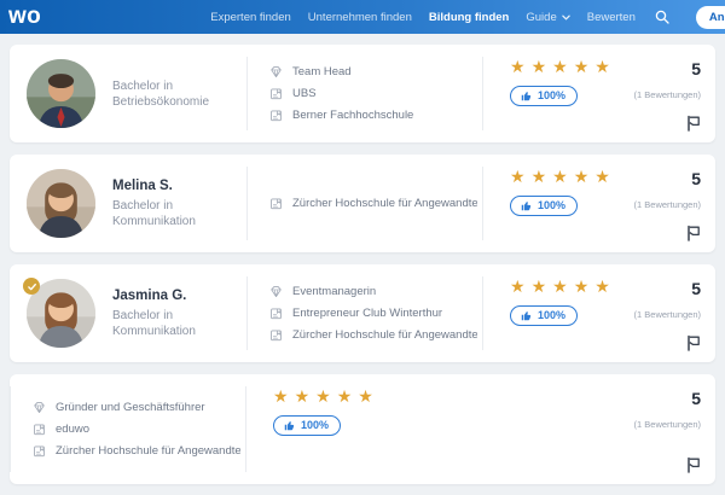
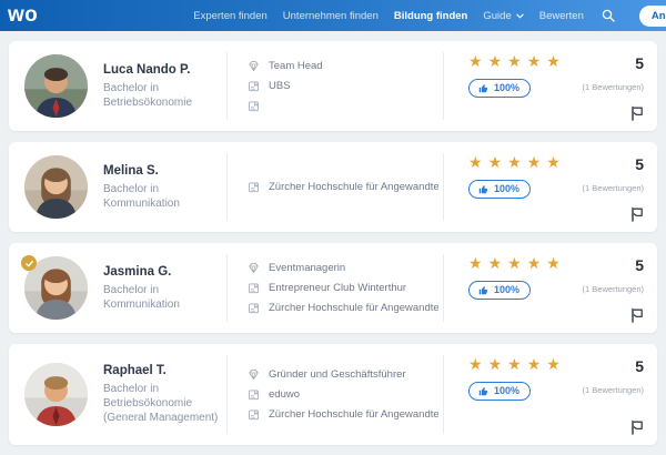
  wo
  Experten finden
  Unternehmen finden
  Bildung finden
  Guide
  Bewerten
+ Luca Nando P.
  Bachelor in Betriebsökonomie
  Team Head
  UBS
- Berner Fachhochschule
  ★★★★★
  100%
  5
  (1 Bewertungen)
  Melina S.
  Bachelor in Kommunikation
  Zürcher Hochschule für Angewandte
  ★★★★★
  100%
  5
  (1 Bewertungen)
  Jasmina G.
  Bachelor in Kommunikation
  Eventmanagerin
  Entrepreneur Club Winterthur
  Zürcher Hochschule für Angewandte
  ★★★★★
  100%
  5
  (1 Bewertungen)
+ Raphael T.
+ Bachelor in Betriebsökonomie (General Management)
  Gründer und Geschäftsführer
  eduwo
  Zürcher Hochschule für Angewandte
  ★★★★★
  100%
  5
  (1 Bewertungen)
